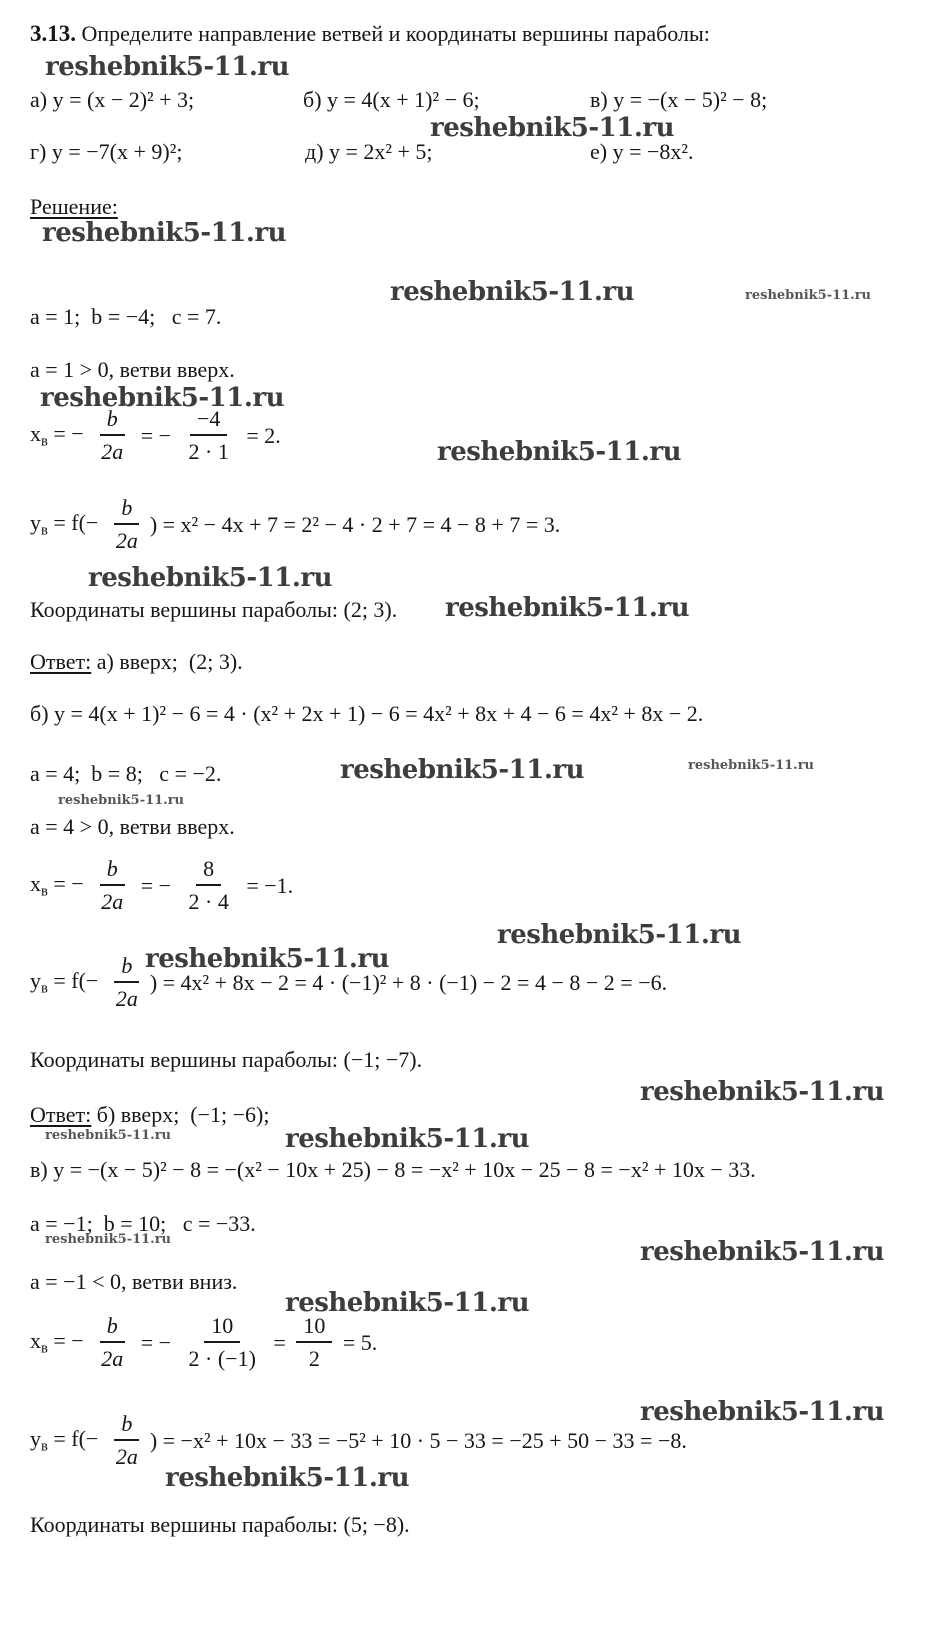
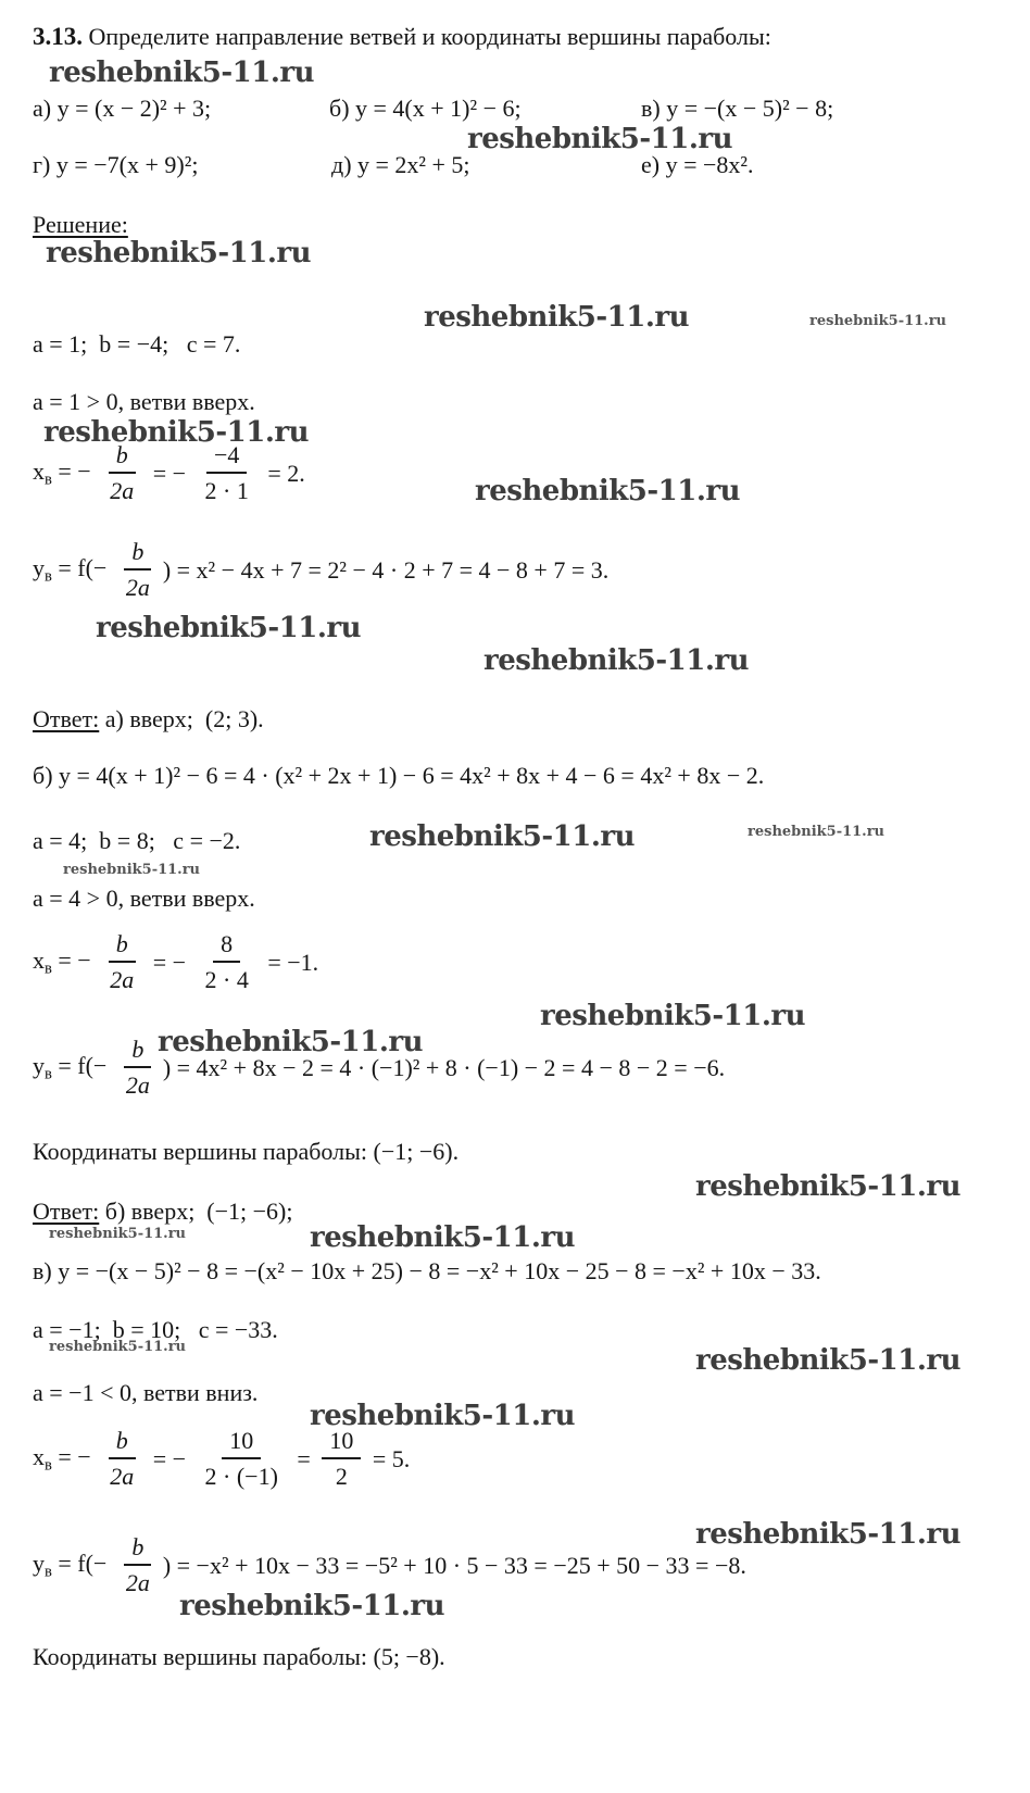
  3.13. Определите направление ветвей и координаты вершины параболы:
  а) y = (x − 2)² + 3;
  б) y = 4(x + 1)² − 6;
  в) y = −(x − 5)² − 8;
  г) y = −7(x + 9)²;
  д) y = 2x² + 5;
  е) y = −8x².
  Решение:
  a = 1; b = −4; c = 7.
  a = 1 > 0, ветви вверх.
  xв = −
  b
  2a
  = −
  −4
  2 · 1
  = 2.
  yв = f(−
  b
  2a
  ) = x² − 4x + 7 = 2² − 4 · 2 + 7 = 4 − 8 + 7 = 3.
- Координаты вершины параболы: (2; 3).
  Ответ: а) вверх; (2; 3).
  б) y = 4(x + 1)² − 6 = 4 · (x² + 2x + 1) − 6 = 4x² + 8x + 4 − 6 = 4x² + 8x − 2.
  a = 4; b = 8; c = −2.
  a = 4 > 0, ветви вверх.
  xв = −
  b
  2a
  = −
  8
  2 · 4
  = −1.
  yв = f(−
  b
  2a
  ) = 4x² + 8x − 2 = 4 · (−1)² + 8 · (−1) − 2 = 4 − 8 − 2 = −6.
- Координаты вершины параболы: (−1; −7).
+ Координаты вершины параболы: (−1; −6).
  Ответ: б) вверх; (−1; −6);
  в) y = −(x − 5)² − 8 = −(x² − 10x + 25) − 8 = −x² + 10x − 25 − 8 = −x² + 10x − 33.
  a = −1; b = 10; c = −33.
  a = −1 < 0, ветви вниз.
  xв = −
  b
  2a
  = −
  10
  2 · (−1)
  =
  10
  2
  = 5.
  yв = f(−
  b
  2a
  ) = −x² + 10x − 33 = −5² + 10 · 5 − 33 = −25 + 50 − 33 = −8.
  Координаты вершины параболы: (5; −8).
  reshebnik5-11.ru
  reshebnik5-11.ru
  reshebnik5-11.ru
  reshebnik5-11.ru
  reshebnik5-11.ru
  reshebnik5-11.ru
  reshebnik5-11.ru
  reshebnik5-11.ru
  reshebnik5-11.ru
  reshebnik5-11.ru
  reshebnik5-11.ru
  reshebnik5-11.ru
  reshebnik5-11.ru
  reshebnik5-11.ru
  reshebnik5-11.ru
  reshebnik5-11.ru
  reshebnik5-11.ru
  reshebnik5-11.ru
  reshebnik5-11.ru
  reshebnik5-11.ru
  reshebnik5-11.ru
  reshebnik5-11.ru
